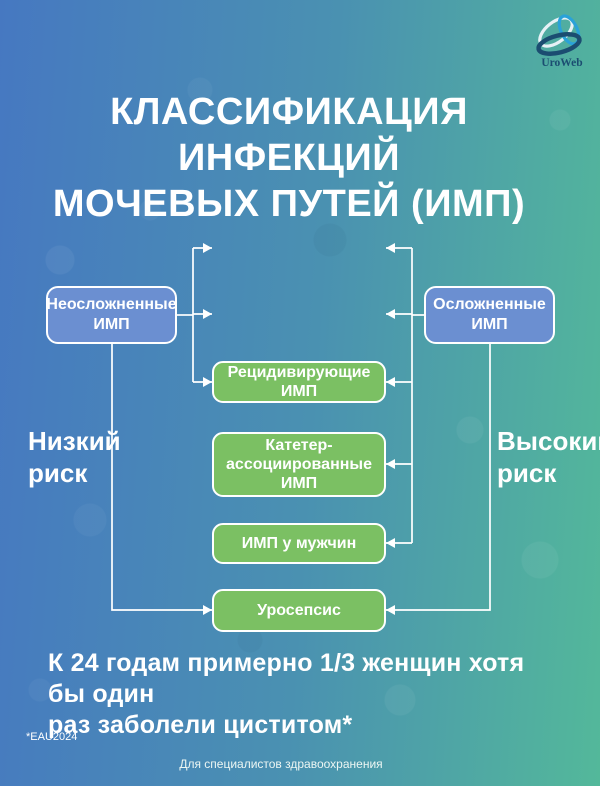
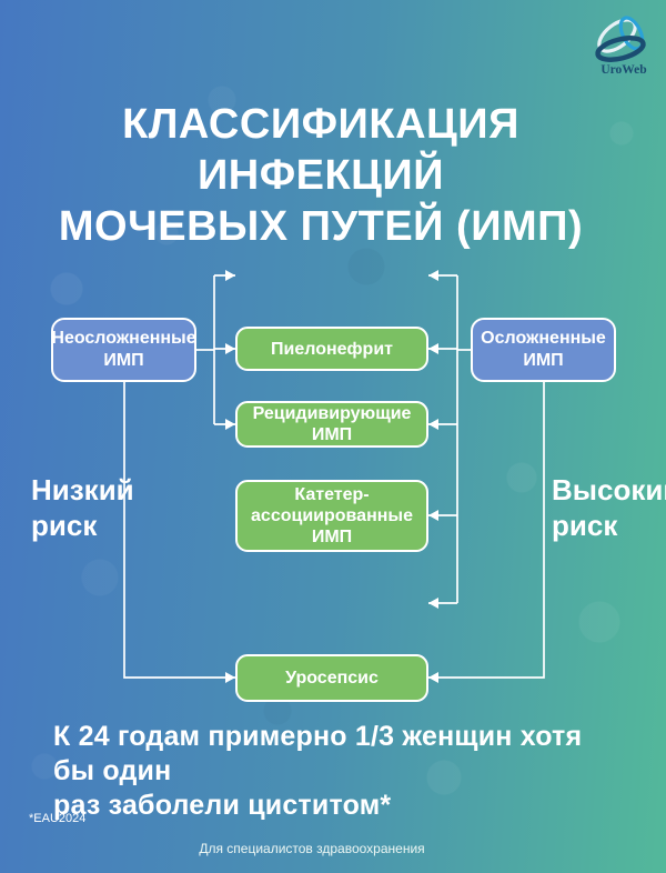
  UroWeb
  КЛАССИФИКАЦИЯ ИНФЕКЦИЙ
  МОЧЕВЫХ ПУТЕЙ (ИМП)
  Неосложненные
  ИМП
  Осложненные
  ИМП
+ Пиелонефрит
  Рецидивирующие
  ИМП
  Катетер-
  ассоциированные
  ИМП
- ИМП у мужчин
  Уросепсис
  Низкий
  риск
  Высоки
  риск
  К 24 годам примерно 1/3 женщин хотя бы один
  раз заболели циститом*
  *EAU2024
  Для специалистов здравоохранения
